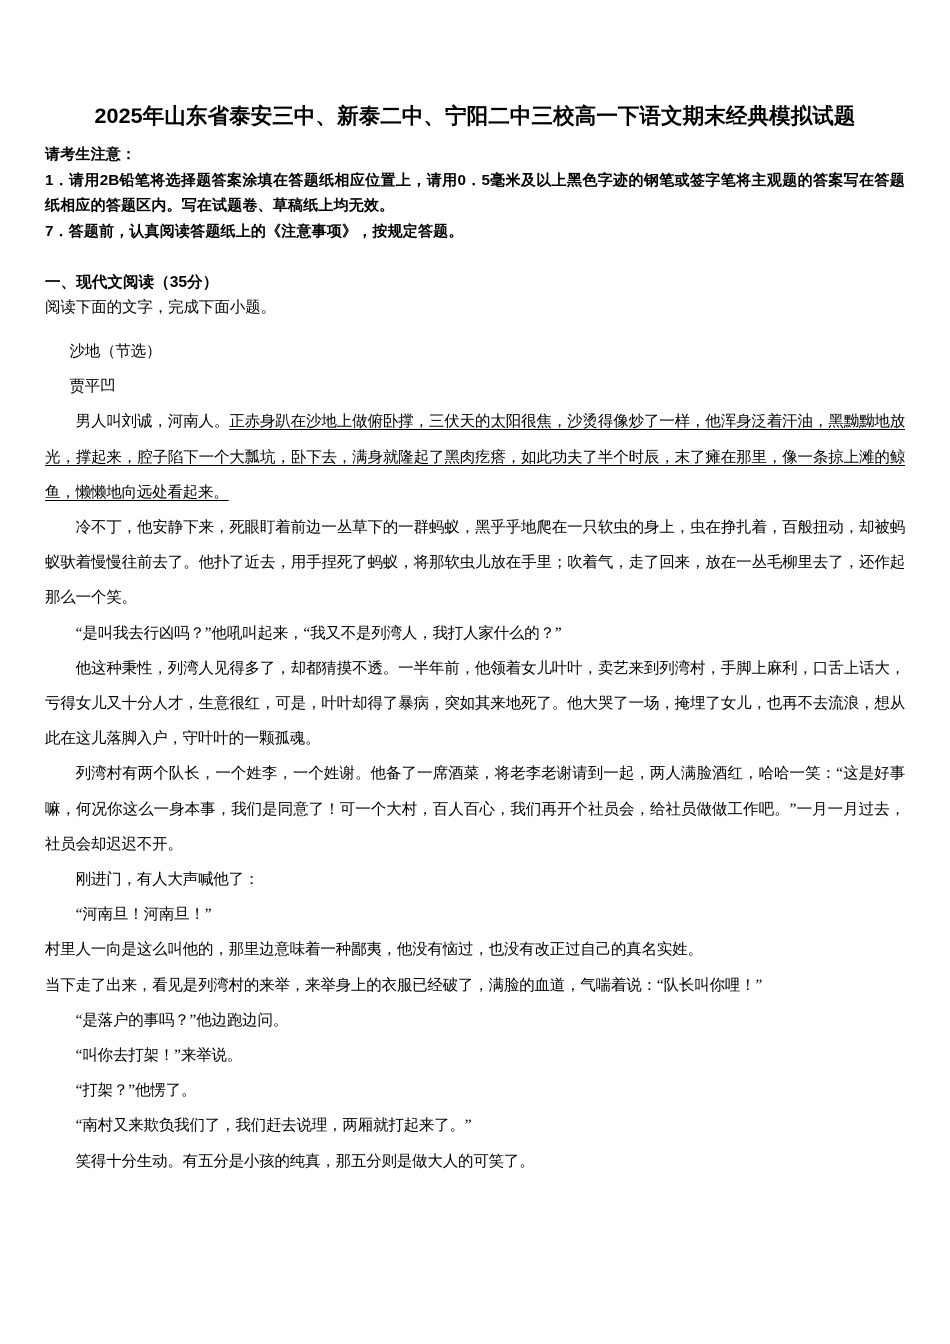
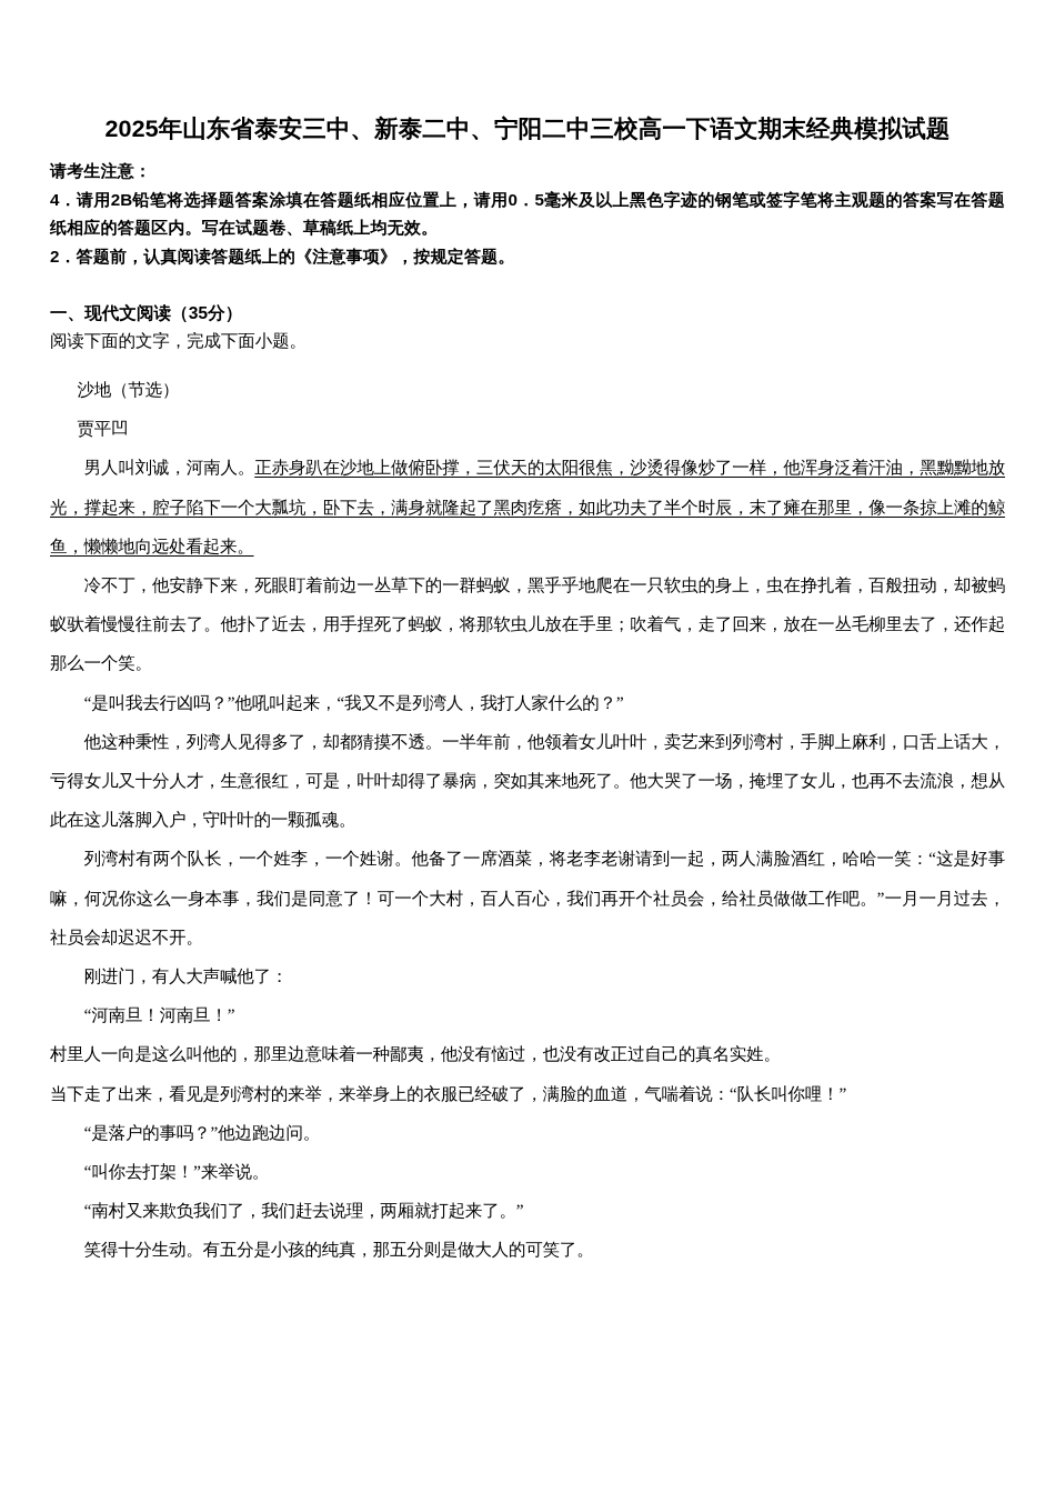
  2025年山东省泰安三中、新泰二中、宁阳二中三校高一下语文期末经典模拟试题
  请考生注意：
- 1．请用2B铅笔将选择题答案涂填在答题纸相应位置上，请用0．5毫米及以上黑色字迹的钢笔或签字笔将主观题的答案写在答题纸相应的答题区内。写在试题卷、草稿纸上均无效。
+ 4．请用2B铅笔将选择题答案涂填在答题纸相应位置上，请用0．5毫米及以上黑色字迹的钢笔或签字笔将主观题的答案写在答题纸相应的答题区内。写在试题卷、草稿纸上均无效。
- 7．答题前，认真阅读答题纸上的《注意事项》，按规定答题。
+ 2．答题前，认真阅读答题纸上的《注意事项》，按规定答题。
  一、现代文阅读（35分）
  阅读下面的文字，完成下面小题。
  沙地（节选）
  贾平凹
  男人叫刘诚，河南人。正赤身趴在沙地上做俯卧撑，三伏天的太阳很焦，沙烫得像炒了一样，他浑身泛着汗油，黑黝黝地放光，撑起来，腔子陷下一个大瓢坑，卧下去，满身就隆起了黑肉疙瘩，如此功夫了半个时辰，末了瘫在那里，像一条掠上滩的鲸鱼，懒懒地向远处看起来。
  冷不丁，他安静下来，死眼盯着前边一丛草下的一群蚂蚁，黑乎乎地爬在一只软虫的身上，虫在挣扎着，百般扭动，却被蚂蚁驮着慢慢往前去了。他扑了近去，用手捏死了蚂蚁，将那软虫儿放在手里；吹着气，走了回来，放在一丛毛柳里去了，还作起那么一个笑。
  “是叫我去行凶吗？”他吼叫起来，“我又不是列湾人，我打人家什么的？”
  他这种秉性，列湾人见得多了，却都猜摸不透。一半年前，他领着女儿叶叶，卖艺来到列湾村，手脚上麻利，口舌上话大，亏得女儿又十分人才，生意很红，可是，叶叶却得了暴病，突如其来地死了。他大哭了一场，掩埋了女儿，也再不去流浪，想从此在这儿落脚入户，守叶叶的一颗孤魂。
  列湾村有两个队长，一个姓李，一个姓谢。他备了一席酒菜，将老李老谢请到一起，两人满脸酒红，哈哈一笑：“这是好事嘛，何况你这么一身本事，我们是同意了！可一个大村，百人百心，我们再开个社员会，给社员做做工作吧。”一月一月过去，社员会却迟迟不开。
  刚进门，有人大声喊他了：
  “河南旦！河南旦！”
  村里人一向是这么叫他的，那里边意味着一种鄙夷，他没有恼过，也没有改正过自己的真名实姓。
  当下走了出来，看见是列湾村的来举，来举身上的衣服已经破了，满脸的血道，气喘着说：“队长叫你哩！”
  “是落户的事吗？”他边跑边问。
  “叫你去打架！”来举说。
- “打架？”他愣了。
  “南村又来欺负我们了，我们赶去说理，两厢就打起来了。”
  笑得十分生动。有五分是小孩的纯真，那五分则是做大人的可笑了。
